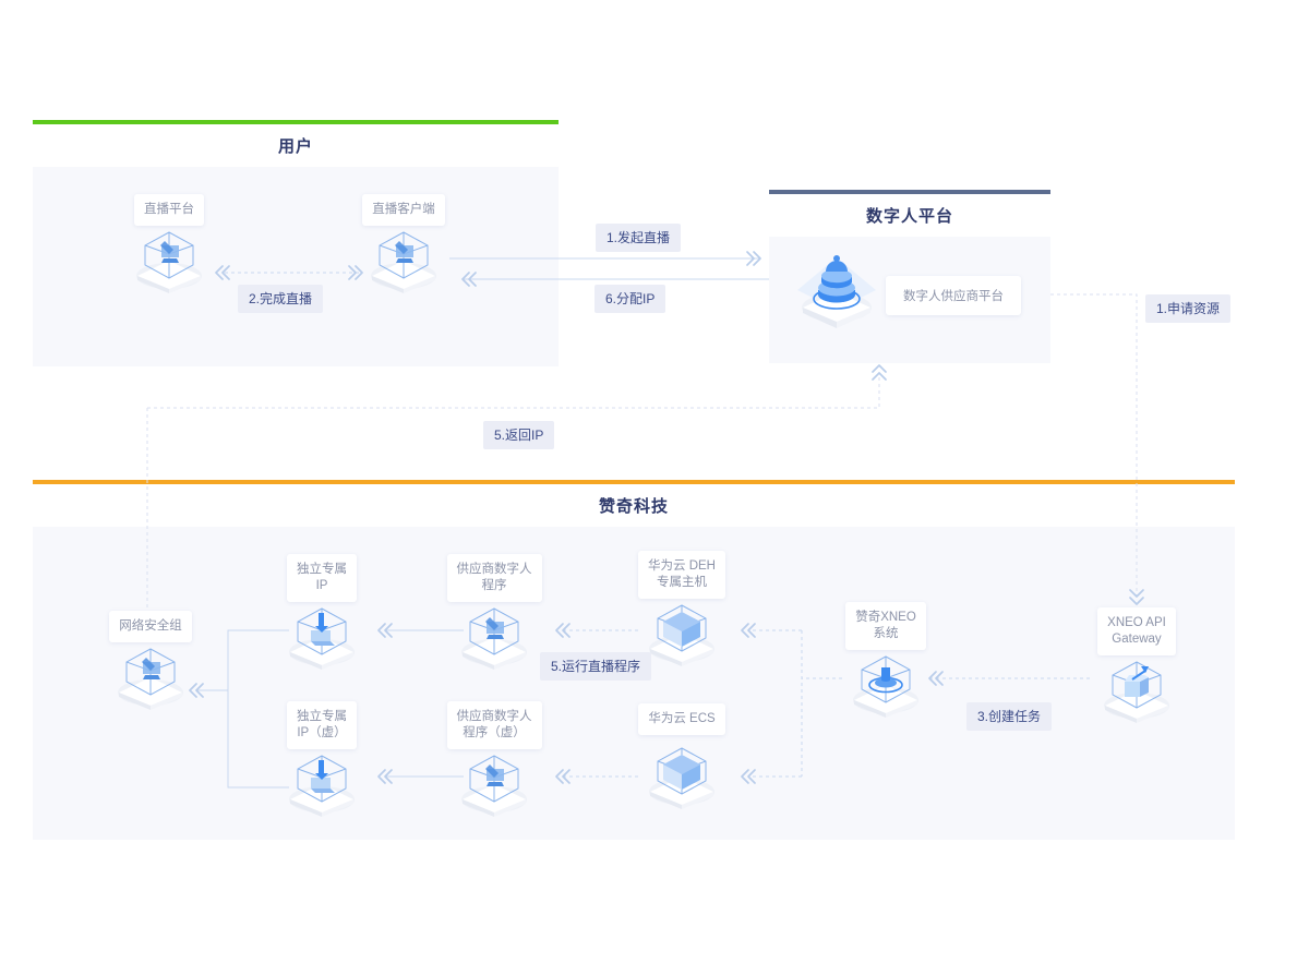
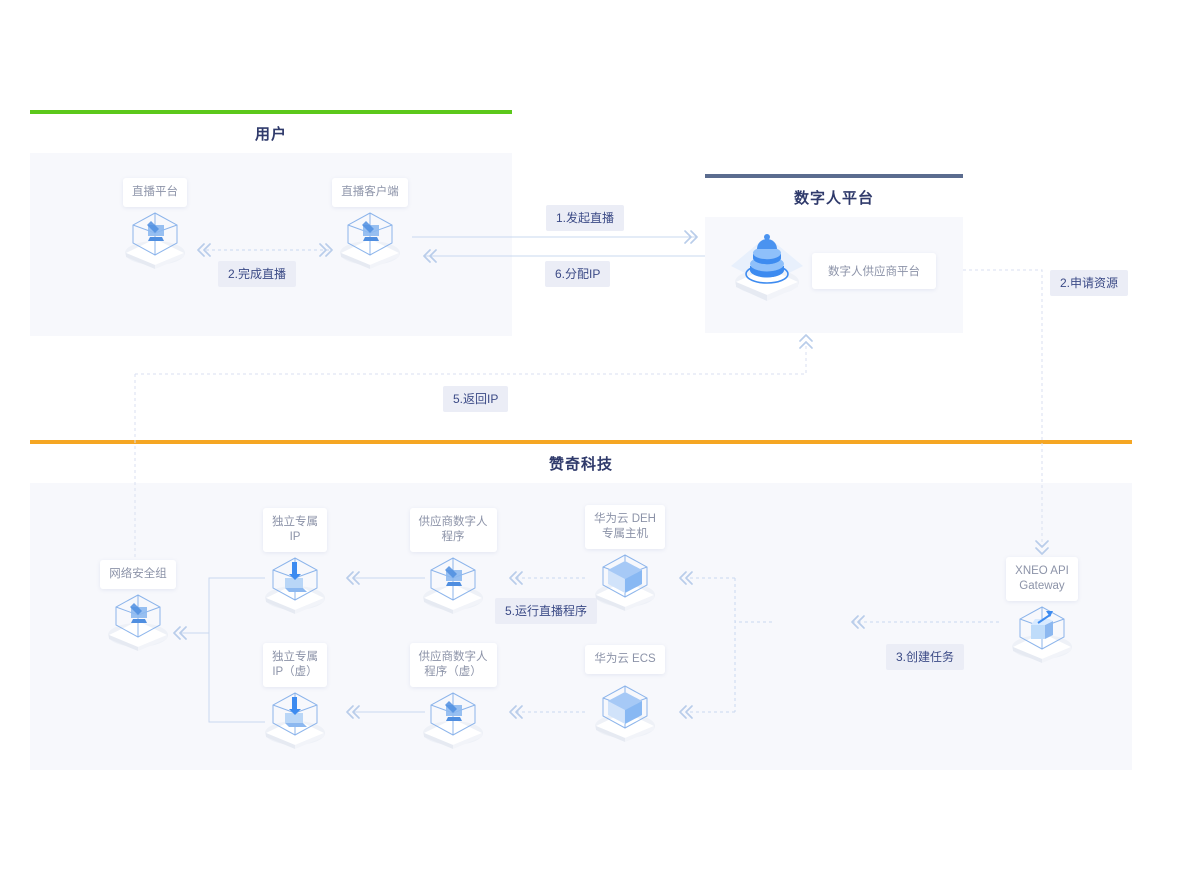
  用户
  数字人平台
  赞奇科技
  直播平台
  直播客户端
  数字人供应商平台
  网络安全组
  独立专属
  IP
  独立专属
  IP（虚）
  供应商数字人
  程序
  供应商数字人
  程序（虚）
  华为云 DEH
  专属主机
  华为云 ECS
- 赞奇XNEO
- 系统
  XNEO API
  Gateway
  1.发起直播
- 1.申请资源
+ 2.申请资源
  3.创建任务
  5.运行直播程序
  5.返回IP
  6.分配IP
  2.完成直播
